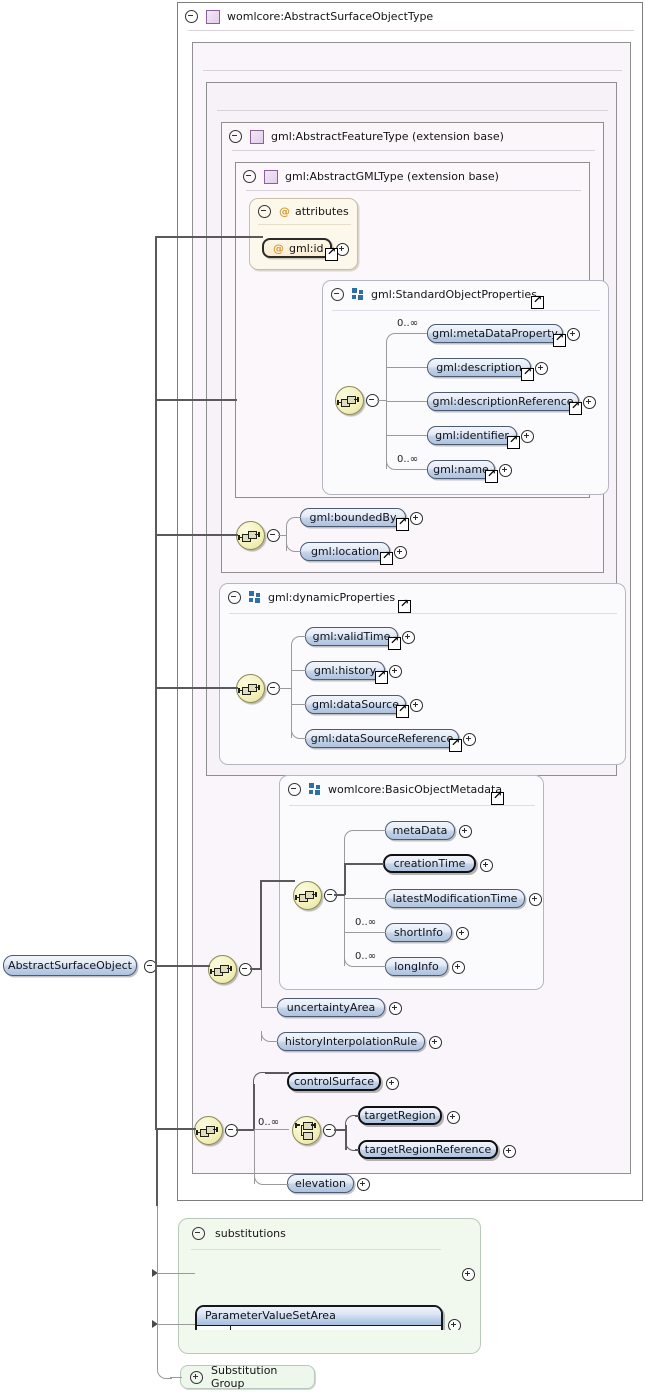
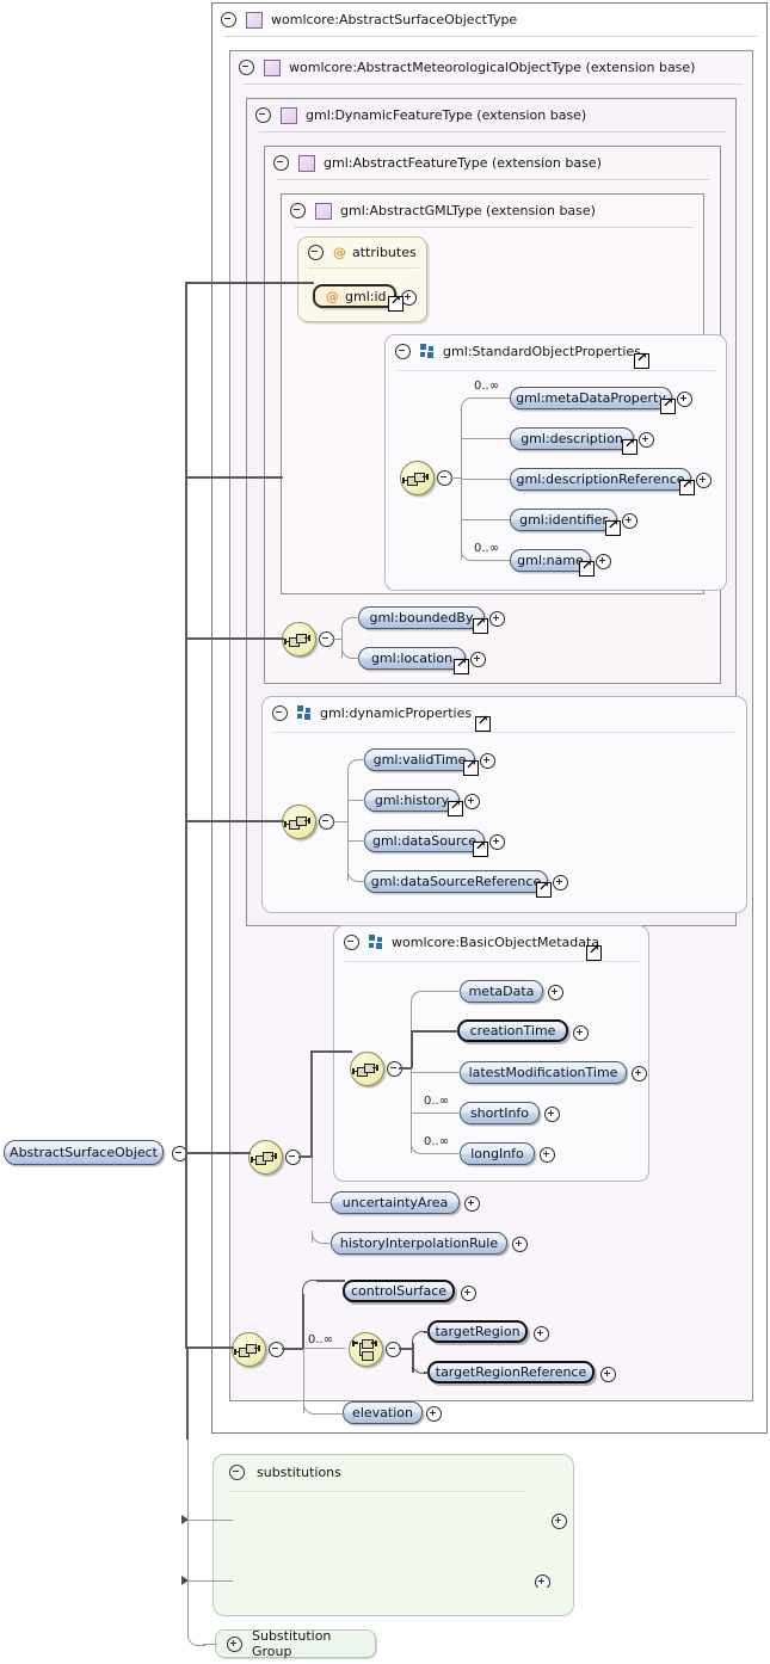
  womlcore:AbstractSurfaceObjectType
+ womlcore:AbstractMeteorologicalObjectType (extension base)
+ gml:DynamicFeatureType (extension base)
  gml:AbstractFeatureType (extension base)
  gml:AbstractGMLType (extension base)
  @
  attributes
  @
  gml:id
  gml:StandardObjectPropertie
  gml:metaDataPropert
  0..∞
  gml:description
  gml:descriptionReferenc
  gml:identifie
  gml:nam
  0..∞
  gml:boundedBy
  gml:location
  gml:dynamicProperties
  gml:validTime
  gml:history
  gml:dataSourc
  gml:dataSourceReferenc
  womlcore:BasicObjectMetada
  metaData
  creationTime
  latestModificationTime
  shortInfo
  0..∞
  longInfo
  0..∞
  uncertaintyArea
  historyInterpolationRule
  controlSurface
  0..∞
  targetRegion
  targetRegionReference
  elevation
  AbstractSurfaceObject
  substitutions
- ParameterValueSetArea
  Substitution Group
